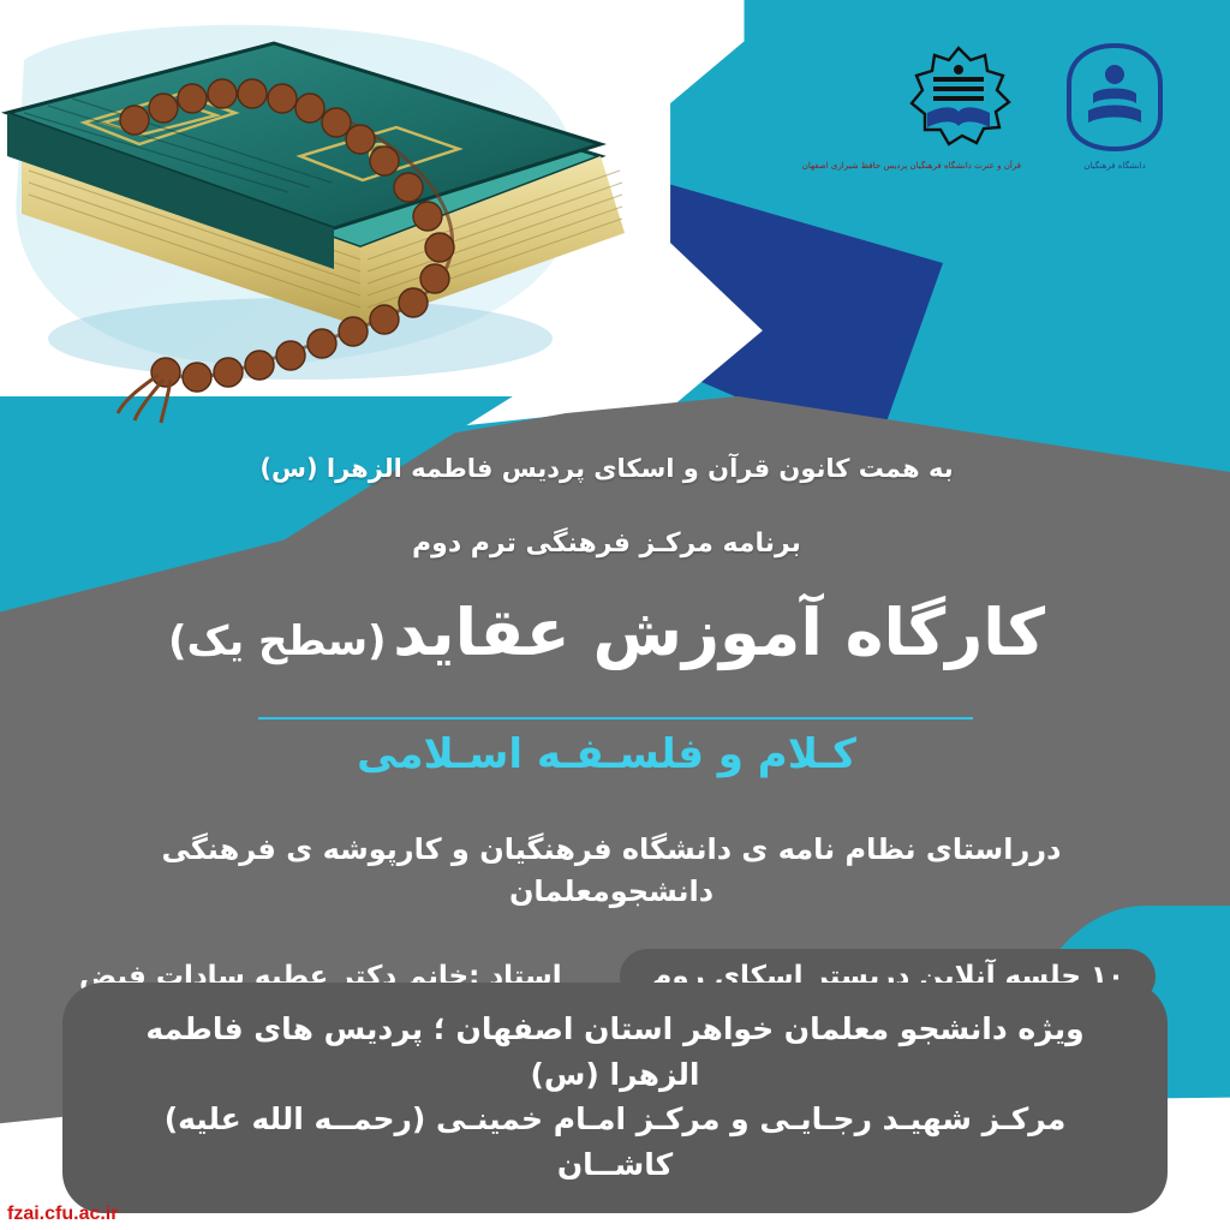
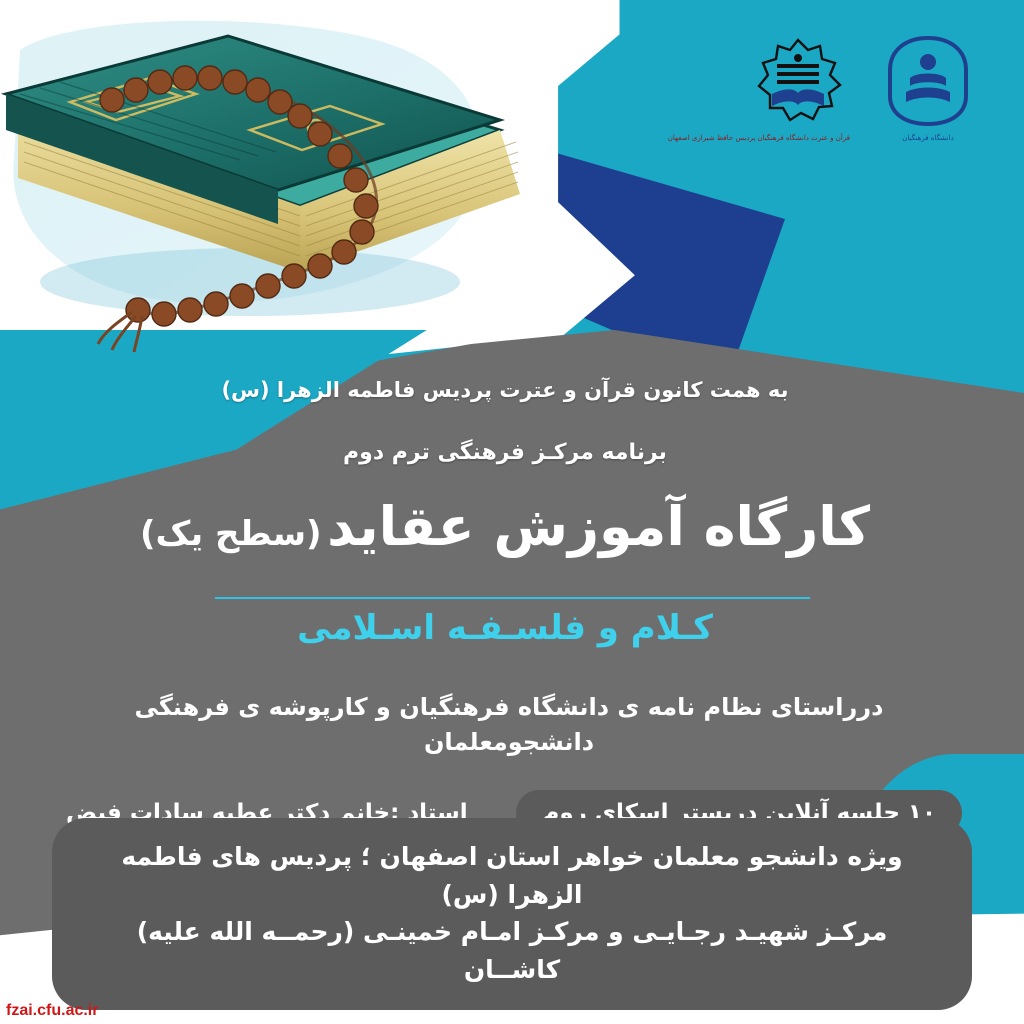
  قرآن و عترت دانشگاه فرهنگیان پردیس حافظ شیرازی اصفهان
  دانشگاه فرهنگیان
- به همت کانون قرآن و اسکای پردیس فاطمه الزهرا (س)
+ به همت کانون قرآن و عترت پردیس فاطمه الزهرا (س)
  برنامه مرکـز فرهنگی ترم دوم
  کارگاه آموزش عقاید (سطح یک)
  کـلام و فلسـفـه اسـلامی
  درراستای نظام نامه ی دانشگاه فرهنگیان و کارپوشه ی فرهنگی دانشجومعلمان
  ۱۰ جلسه آنلاین دربستر اسکای روم
  استاد :خانم دکتر عطیه سادات فیض
  ویژه دانشجو معلمان خواهر استان اصفهان ؛ پردیس های فاطمه الزهرا (س)
  مرکـز شهیـد رجـایـی و مرکـز امـام خمینـی (رحمــه الله علیه) کاشــان
  fzai.cfu.ac.ir
